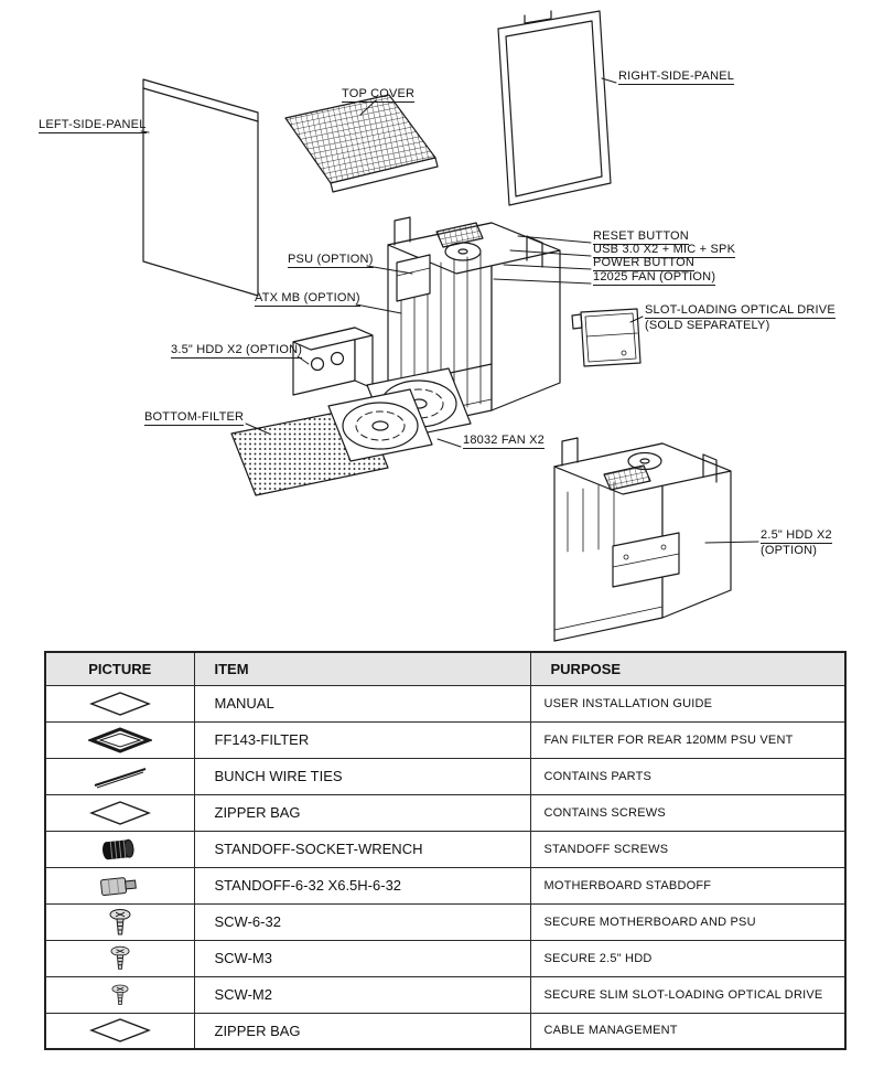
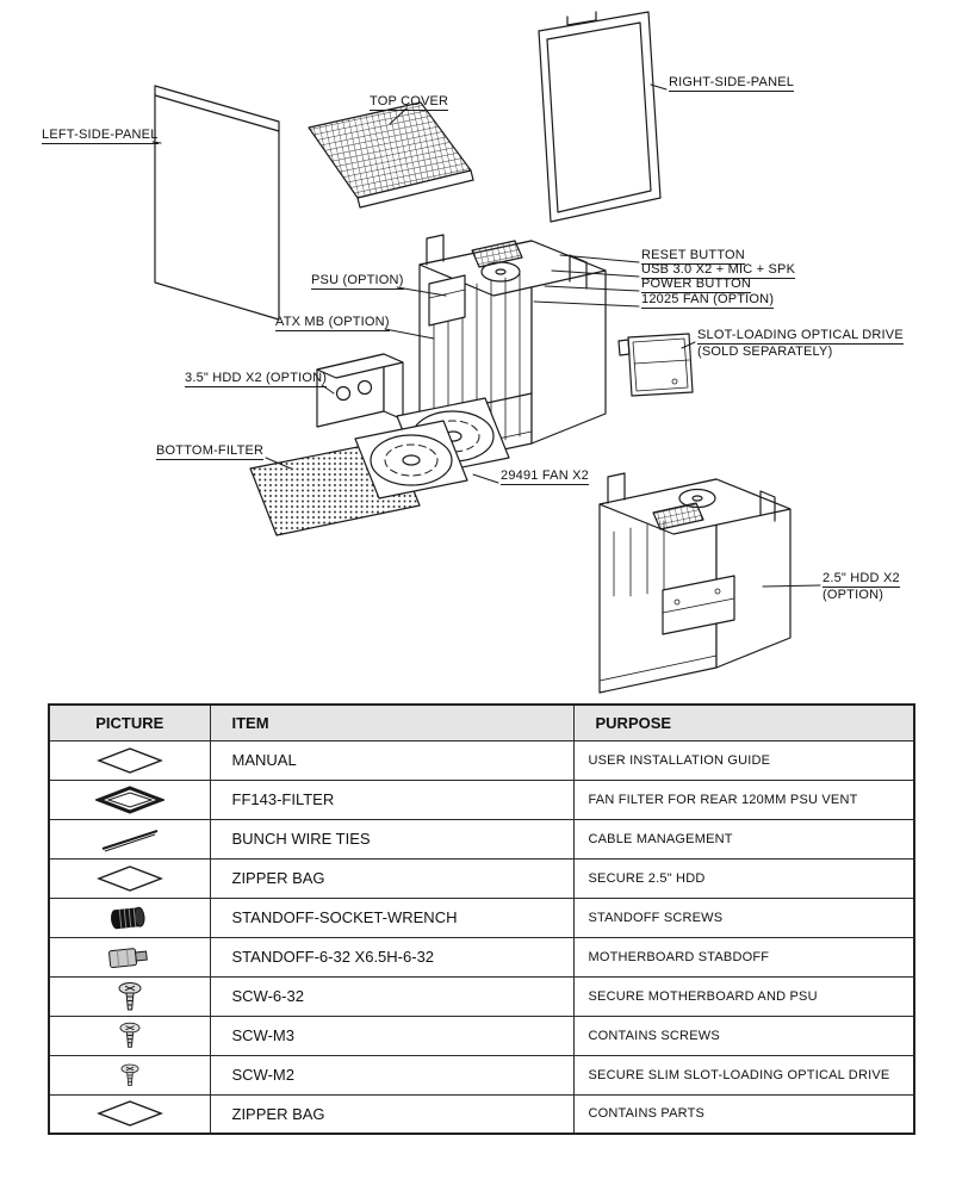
  LEFT-SIDE-PANEL
  TOP COVER
  RIGHT-SIDE-PANEL
  RESET BUTTON
  USB 3.0 X2 + MIC + SPK
  POWER BUTTON
  12025 FAN (OPTION)
  PSU (OPTION)
  ATX MB (OPTION)
  SLOT-LOADING OPTICAL DRIVE
  (SOLD SEPARATELY)
  3.5" HDD X2 (OPTION)
  BOTTOM-FILTER
- 18032 FAN X2
+ 29491 FAN X2
  2.5" HDD X2
  (OPTION)
  PICTURE	ITEM	PURPOSE
  	MANUAL	USER INSTALLATION GUIDE
  	FF143-FILTER	FAN FILTER FOR REAR 120MM PSU VENT
- 	BUNCH WIRE TIES	CONTAINS PARTS
+ 	BUNCH WIRE TIES	CABLE MANAGEMENT
- 	ZIPPER BAG	CONTAINS SCREWS
+ 	ZIPPER BAG	SECURE 2.5" HDD
  	STANDOFF-SOCKET-WRENCH	STANDOFF SCREWS
  	STANDOFF-6-32 X6.5H-6-32	MOTHERBOARD STABDOFF
  	SCW-6-32	SECURE MOTHERBOARD AND PSU
- 	SCW-M3	SECURE 2.5" HDD
+ 	SCW-M3	CONTAINS SCREWS
  	SCW-M2	SECURE SLIM SLOT-LOADING OPTICAL DRIVE
- 	ZIPPER BAG	CABLE MANAGEMENT
+ 	ZIPPER BAG	CONTAINS PARTS
